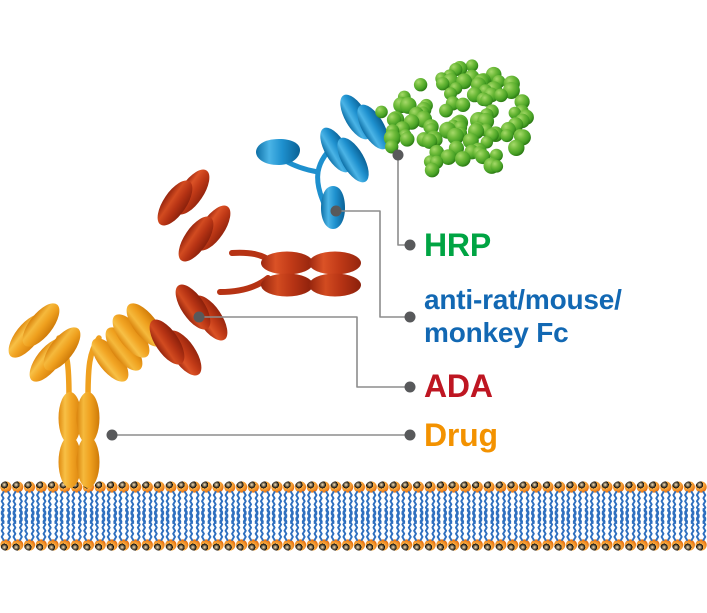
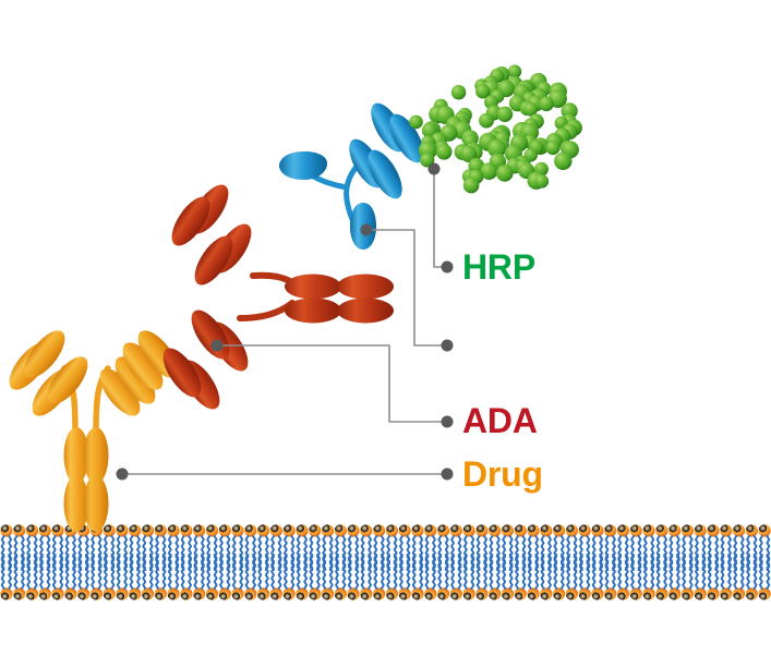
  HRP
- anti-rat/mouse/
- monkey Fc
  ADA
  Drug
